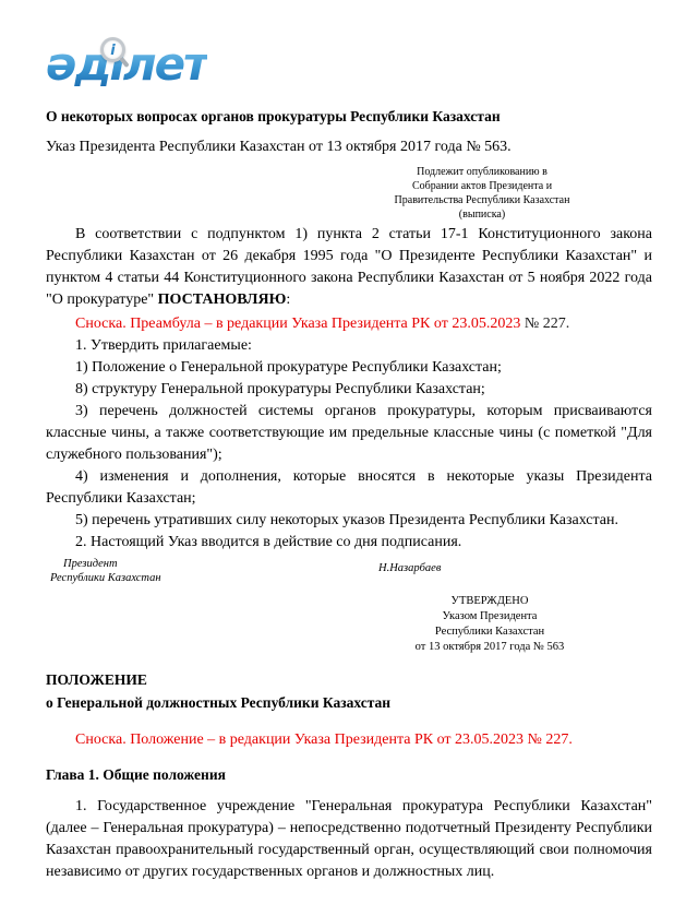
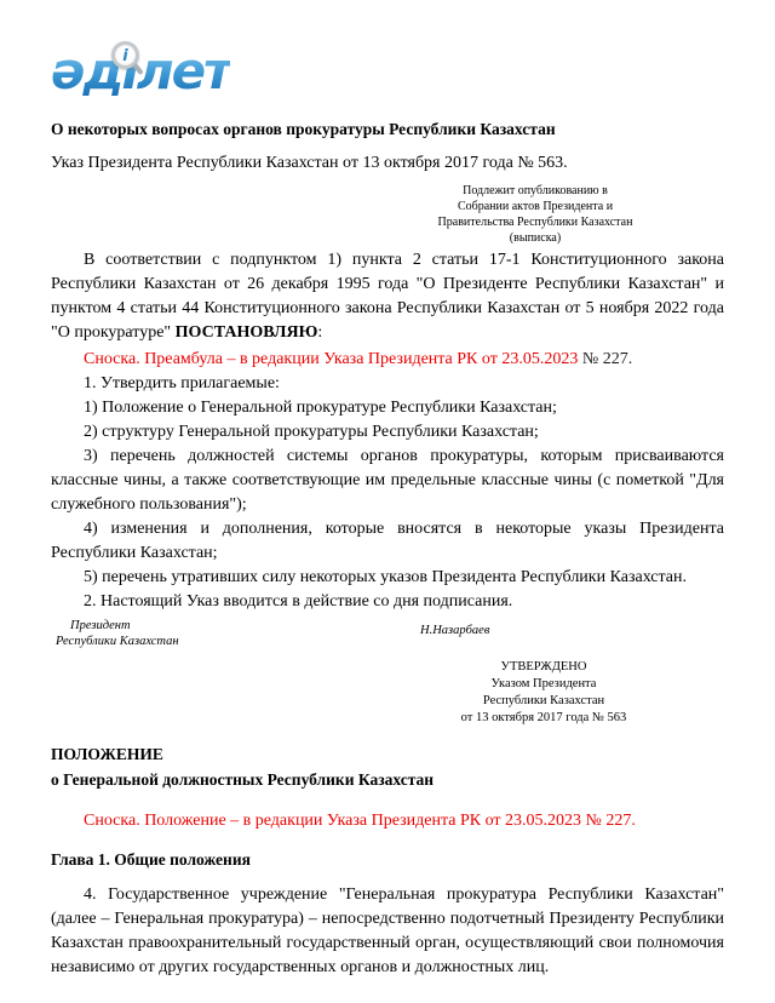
  әдıлет
  i
  О некоторых вопросах органов прокуратуры Республики Казахстан
  Указ Президента Республики Казахстан от 13 октября 2017 года № 563.
  Подлежит опубликованию в
  Собрании актов Президента и
  Правительства Республики Казахстан
  (выписка)
  В соответствии с подпунктом 1) пункта 2 статьи 17-1 Конституционного закона Республики Казахстан от 26 декабря 1995 года "О Президенте Республики Казахстан" и пунктом 4 статьи 44 Конституционного закона Республики Казахстан от 5 ноября 2022 года "О прокуратуре" ПОСТАНОВЛЯЮ:
  Сноска. Преамбула – в редакции Указа Президента РК от 23.05.2023 № 227.
  1. Утвердить прилагаемые:
  1) Положение о Генеральной прокуратуре Республики Казахстан;
- 8) структуру Генеральной прокуратуры Республики Казахстан;
+ 2) структуру Генеральной прокуратуры Республики Казахстан;
  3) перечень должностей системы органов прокуратуры, которым присваиваются классные чины, а также соответствующие им предельные классные чины (с пометкой "Для служебного пользования");
  4) изменения и дополнения, которые вносятся в некоторые указы Президента Республики Казахстан;
  5) перечень утративших силу некоторых указов Президента Республики Казахстан.
  2. Настоящий Указ вводится в действие со дня подписания.
  Президент
  Республики Казахстан
  Н.Назарбаев
  УТВЕРЖДЕНО
  Указом Президента
  Республики Казахстан
  от 13 октября 2017 года № 563
  ПОЛОЖЕНИЕ
  о Генеральной должностных Республики Казахстан
  Сноска. Положение – в редакции Указа Президента РК от 23.05.2023 № 227.
  Глава 1. Общие положения
- 1. Государственное учреждение "Генеральная прокуратура Республики Казахстан" (далее – Генеральная прокуратура) – непосредственно подотчетный Президенту Республики Казахстан правоохранительный государственный орган, осуществляющий свои полномочия независимо от других государственных органов и должностных лиц.
+ 4. Государственное учреждение "Генеральная прокуратура Республики Казахстан" (далее – Генеральная прокуратура) – непосредственно подотчетный Президенту Республики Казахстан правоохранительный государственный орган, осуществляющий свои полномочия независимо от других государственных органов и должностных лиц.
